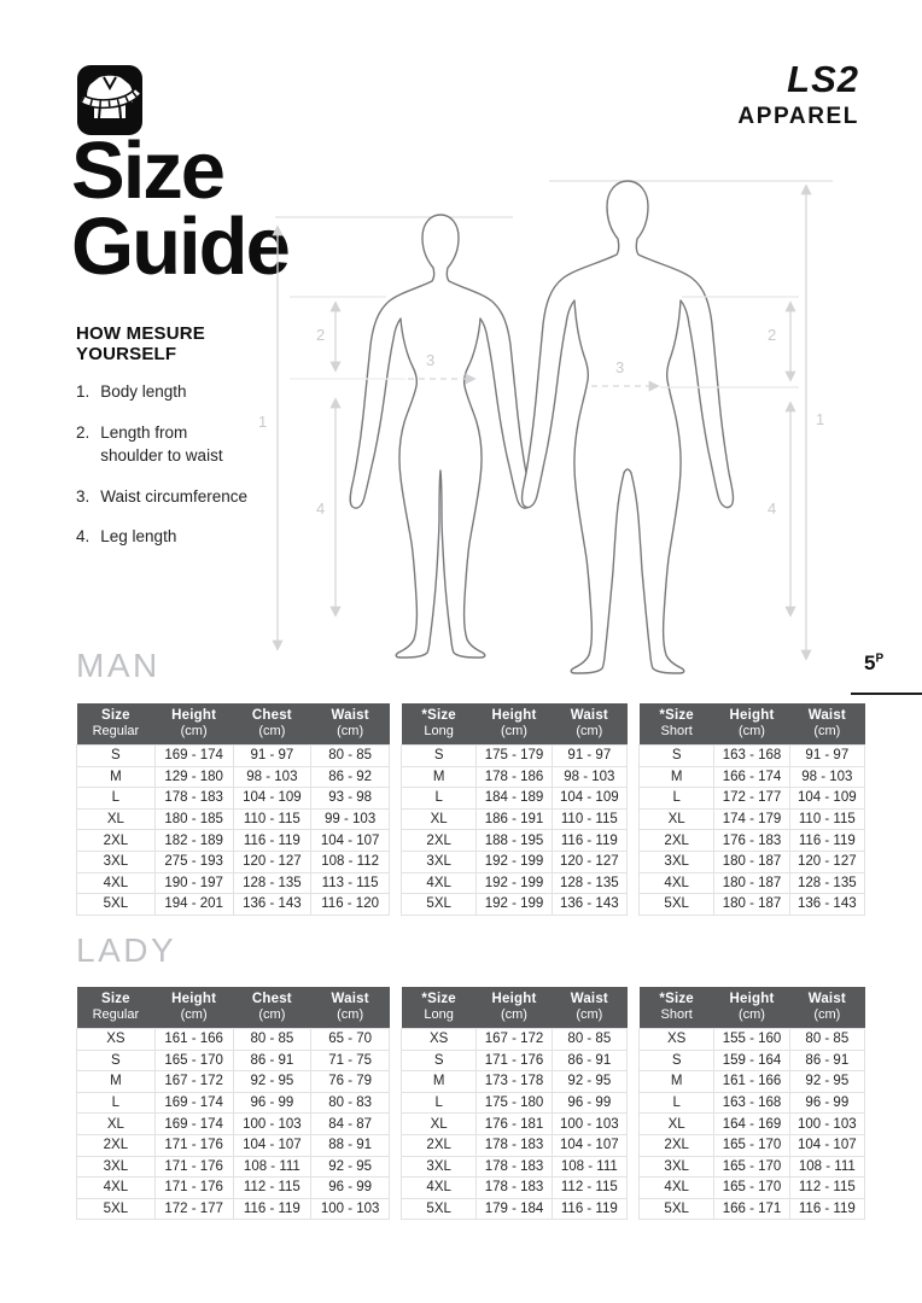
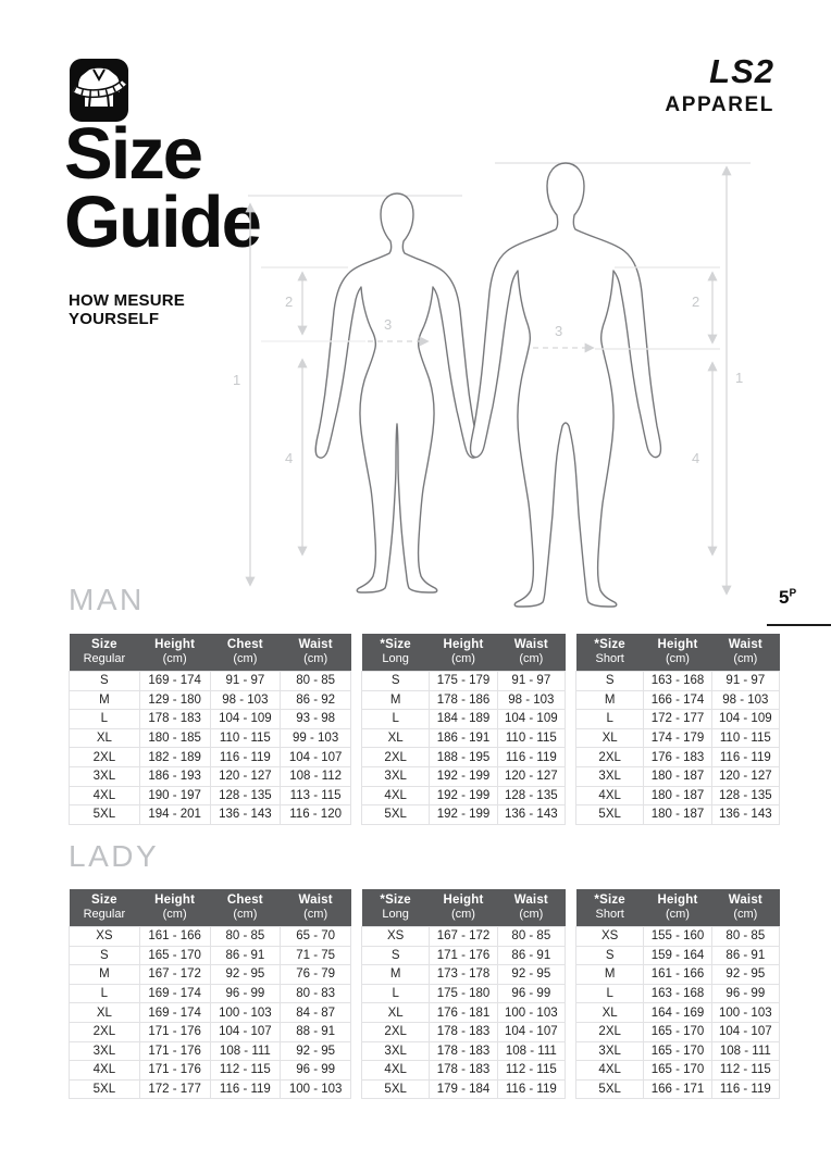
  LS2
  APPAREL
  Size
  Guide
  HOW MESURE YOURSELF
- 1.
- Body length
- 2.
- Length from
- shoulder to waist
- 3.
- Waist circumference
- 4.
- Leg length
  1
  1
  2
  2
  3
  3
  4
  4
  5P
  MAN
  	Size Regular	Height (cm)	Chest (cm)	Waist (cm)
  	S	169 - 174	91 - 97	80 - 85
  	M	129 - 180	98 - 103	86 - 92
  	L	178 - 183	104 - 109	93 - 98
  	XL	180 - 185	110 - 115	99 - 103
  	2XL	182 - 189	116 - 119	104 - 107
- 	3XL	275 - 193	120 - 127	108 - 112
+ 	3XL	186 - 193	120 - 127	108 - 112
  	4XL	190 - 197	128 - 135	113 - 115
  	5XL	194 - 201	136 - 143	116 - 120
  	*Size Long	Height (cm)	Waist (cm)
  	S	175 - 179	91 - 97
  	M	178 - 186	98 - 103
  	L	184 - 189	104 - 109
  	XL	186 - 191	110 - 115
  	2XL	188 - 195	116 - 119
  	3XL	192 - 199	120 - 127
  	4XL	192 - 199	128 - 135
  	5XL	192 - 199	136 - 143
  	*Size Short	Height (cm)	Waist (cm)
  	S	163 - 168	91 - 97
  	M	166 - 174	98 - 103
  	L	172 - 177	104 - 109
  	XL	174 - 179	110 - 115
  	2XL	176 - 183	116 - 119
  	3XL	180 - 187	120 - 127
  	4XL	180 - 187	128 - 135
  	5XL	180 - 187	136 - 143
  LADY
  	Size Regular	Height (cm)	Chest (cm)	Waist (cm)
  	XS	161 - 166	80 - 85	65 - 70
  	S	165 - 170	86 - 91	71 - 75
  	M	167 - 172	92 - 95	76 - 79
  	L	169 - 174	96 - 99	80 - 83
  	XL	169 - 174	100 - 103	84 - 87
  	2XL	171 - 176	104 - 107	88 - 91
  	3XL	171 - 176	108 - 111	92 - 95
  	4XL	171 - 176	112 - 115	96 - 99
  	5XL	172 - 177	116 - 119	100 - 103
  	*Size Long	Height (cm)	Waist (cm)
  	XS	167 - 172	80 - 85
  	S	171 - 176	86 - 91
  	M	173 - 178	92 - 95
  	L	175 - 180	96 - 99
  	XL	176 - 181	100 - 103
  	2XL	178 - 183	104 - 107
  	3XL	178 - 183	108 - 111
  	4XL	178 - 183	112 - 115
  	5XL	179 - 184	116 - 119
  	*Size Short	Height (cm)	Waist (cm)
  	XS	155 - 160	80 - 85
  	S	159 - 164	86 - 91
  	M	161 - 166	92 - 95
  	L	163 - 168	96 - 99
  	XL	164 - 169	100 - 103
  	2XL	165 - 170	104 - 107
  	3XL	165 - 170	108 - 111
  	4XL	165 - 170	112 - 115
  	5XL	166 - 171	116 - 119
